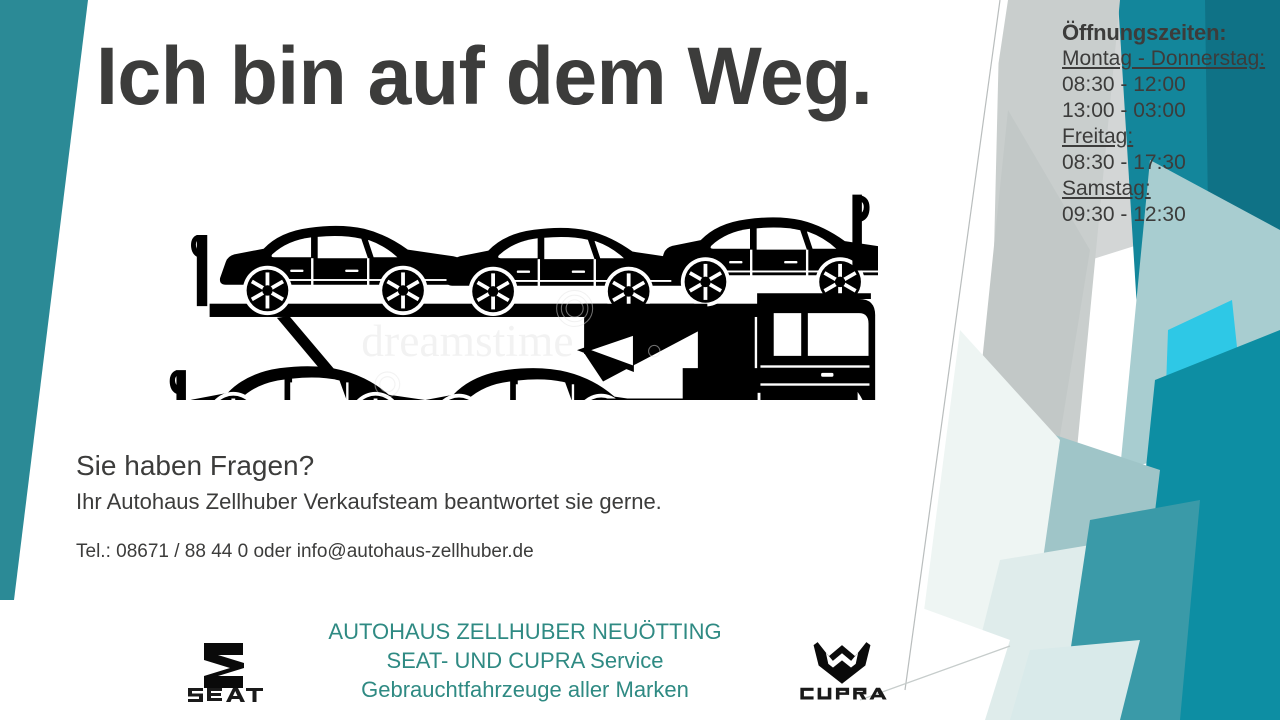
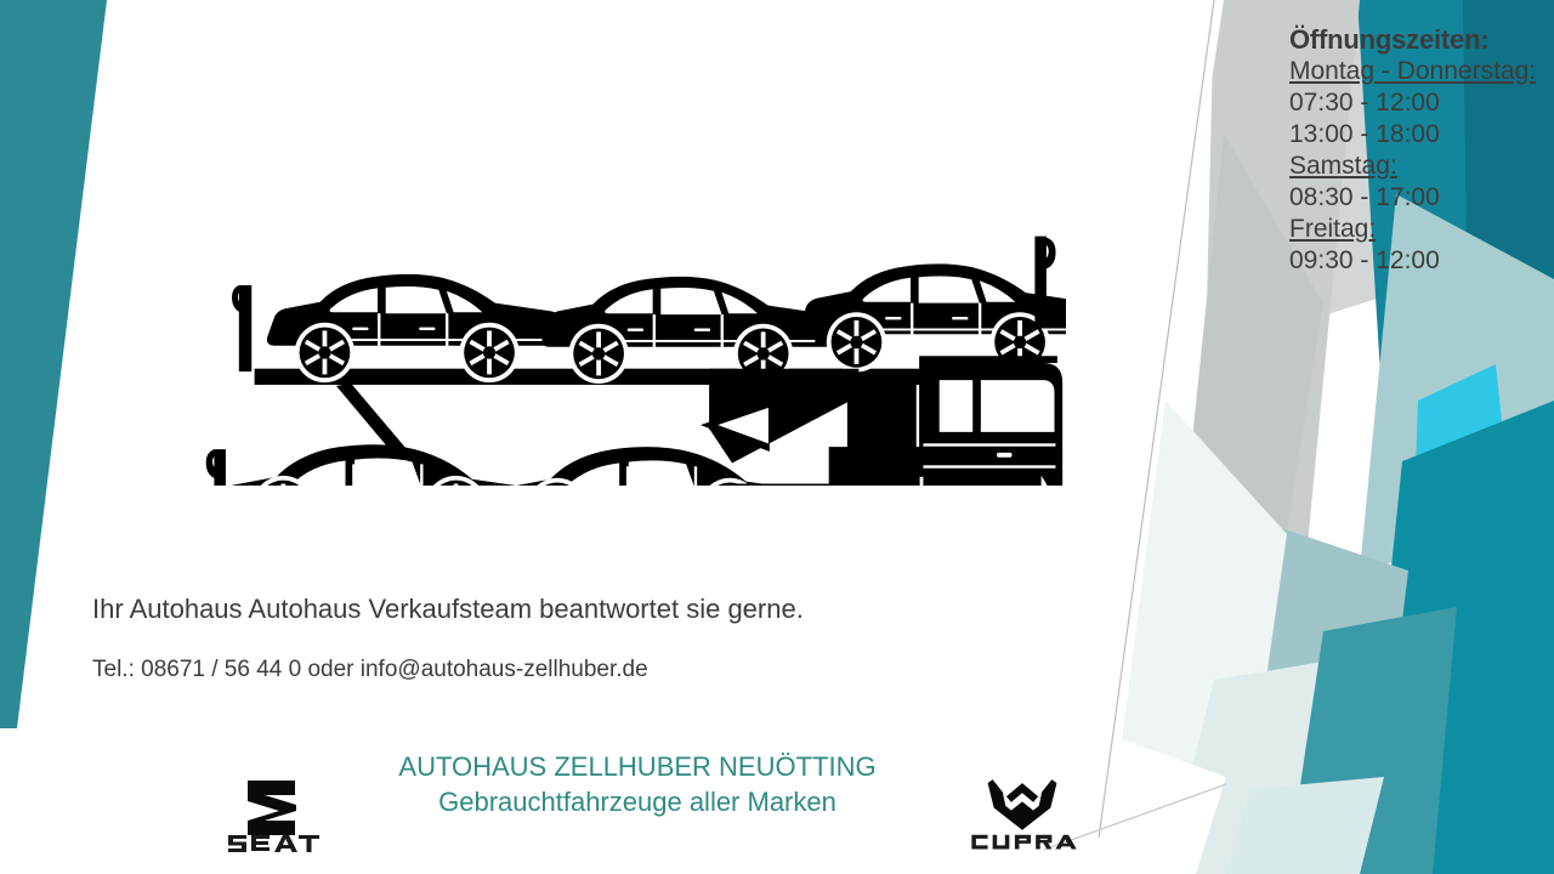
- Ich bin auf dem Weg.
- dreamstime
- Sie haben Fragen?
- Ihr Autohaus Zellhuber Verkaufsteam beantwortet sie gerne.
+ Ihr Autohaus Autohaus Verkaufsteam beantwortet sie gerne.
- Tel.: 08671 / 88 44 0 oder info@autohaus-zellhuber.de
+ Tel.: 08671 / 56 44 0 oder info@autohaus-zellhuber.de
  Öffnungszeiten:
  Montag - Donnerstag:
- 08:30 - 12:00
+ 07:30 - 12:00
- 13:00 - 03:00
+ 13:00 - 18:00
- Freitag:
+ Samstag:
- 08:30 - 17:30
+ 08:30 - 17:00
- Samstag:
+ Freitag:
- 09:30 - 12:30
+ 09:30 - 12:00
  AUTOHAUS ZELLHUBER NEUÖTTING
- SEAT- UND CUPRA Service
  Gebrauchtfahrzeuge aller Marken
